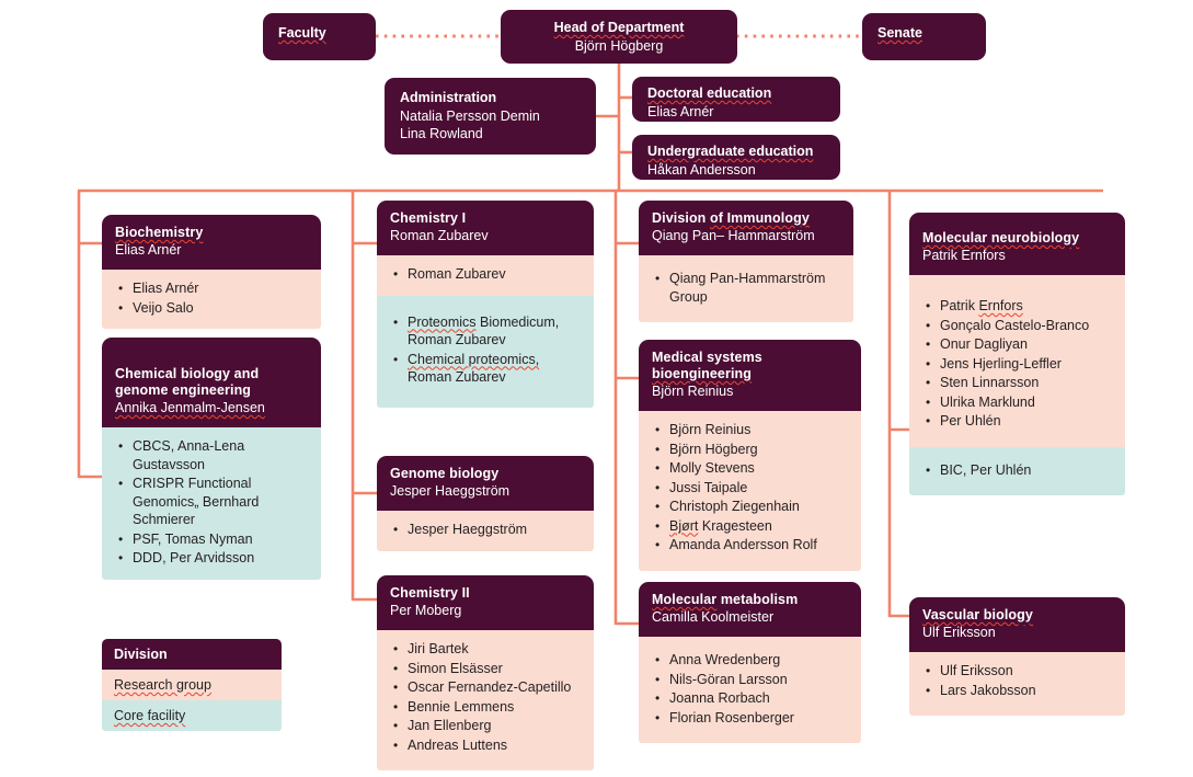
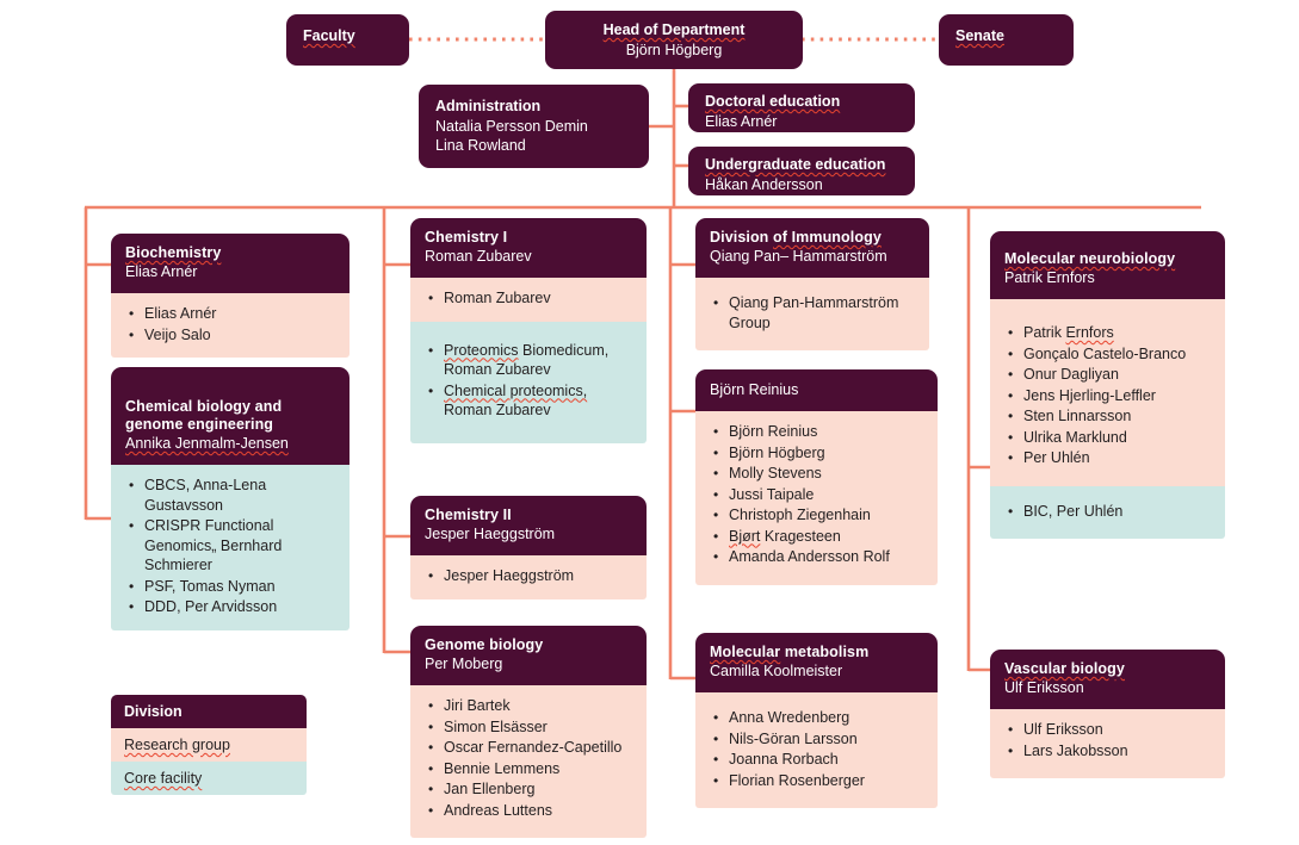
  Faculty
  Head of Department
  Björn Högberg
  Senate
  Administration
  Natalia Persson Demin
  Lina Rowland
  Doctoral education
  Elias Arnér
  Undergraduate education
  Håkan Andersson
  Biochemistry
  Elias Arnér
  Elias Arnér
  Veijo Salo
  Chemical biology and
  genome engineering
  Annika Jenmalm-Jensen
  CBCS, Anna-Lena Gustavsson
  CRISPR Functional Genomics„ Bernhard Schmierer
  PSF, Tomas Nyman
  DDD, Per Arvidsson
  Chemistry I
  Roman Zubarev
  Roman Zubarev
  Proteomics Biomedicum,
  Roman Zubarev
  Chemical proteomics,
  Roman Zubarev
- Genome biology
+ Chemistry II
  Jesper Haeggström
  Jesper Haeggström
- Chemistry II
+ Genome biology
  Per Moberg
  Jiri Bartek
  Simon Elsässer
  Oscar Fernandez-Capetillo
  Bennie Lemmens
  Jan Ellenberg
  Andreas Luttens
  Division of Immunology
  Qiang Pan– Hammarström
  Qiang Pan-Hammarström Group
- Medical systems
- bioengineering
  Björn Reinius
  Björn Reinius
  Björn Högberg
  Molly Stevens
  Jussi Taipale
  Christoph Ziegenhain
  Bjørt Kragesteen
  Amanda Andersson Rolf
  Molecular metabolism
  Camilla Koolmeister
  Anna Wredenberg
  Nils-Göran Larsson
  Joanna Rorbach
  Florian Rosenberger
  Molecular neurobiology
  Patrik Ernfors
  Patrik Ernfors
  Gonçalo Castelo-Branco
  Onur Dagliyan
  Jens Hjerling-Leffler
  Sten Linnarsson
  Ulrika Marklund
  Per Uhlén
  BIC, Per Uhlén
  Vascular biology
  Ulf Eriksson
  Ulf Eriksson
  Lars Jakobsson
  Division
  Research group
  Core facility
